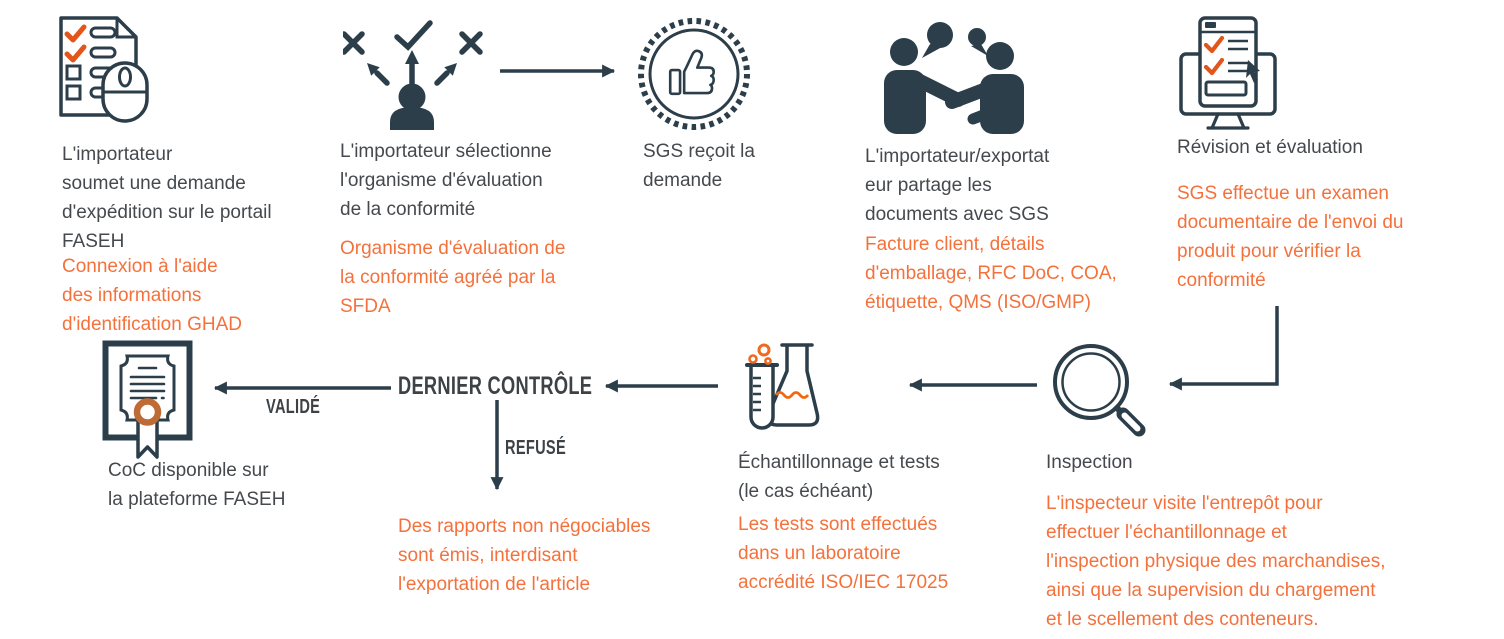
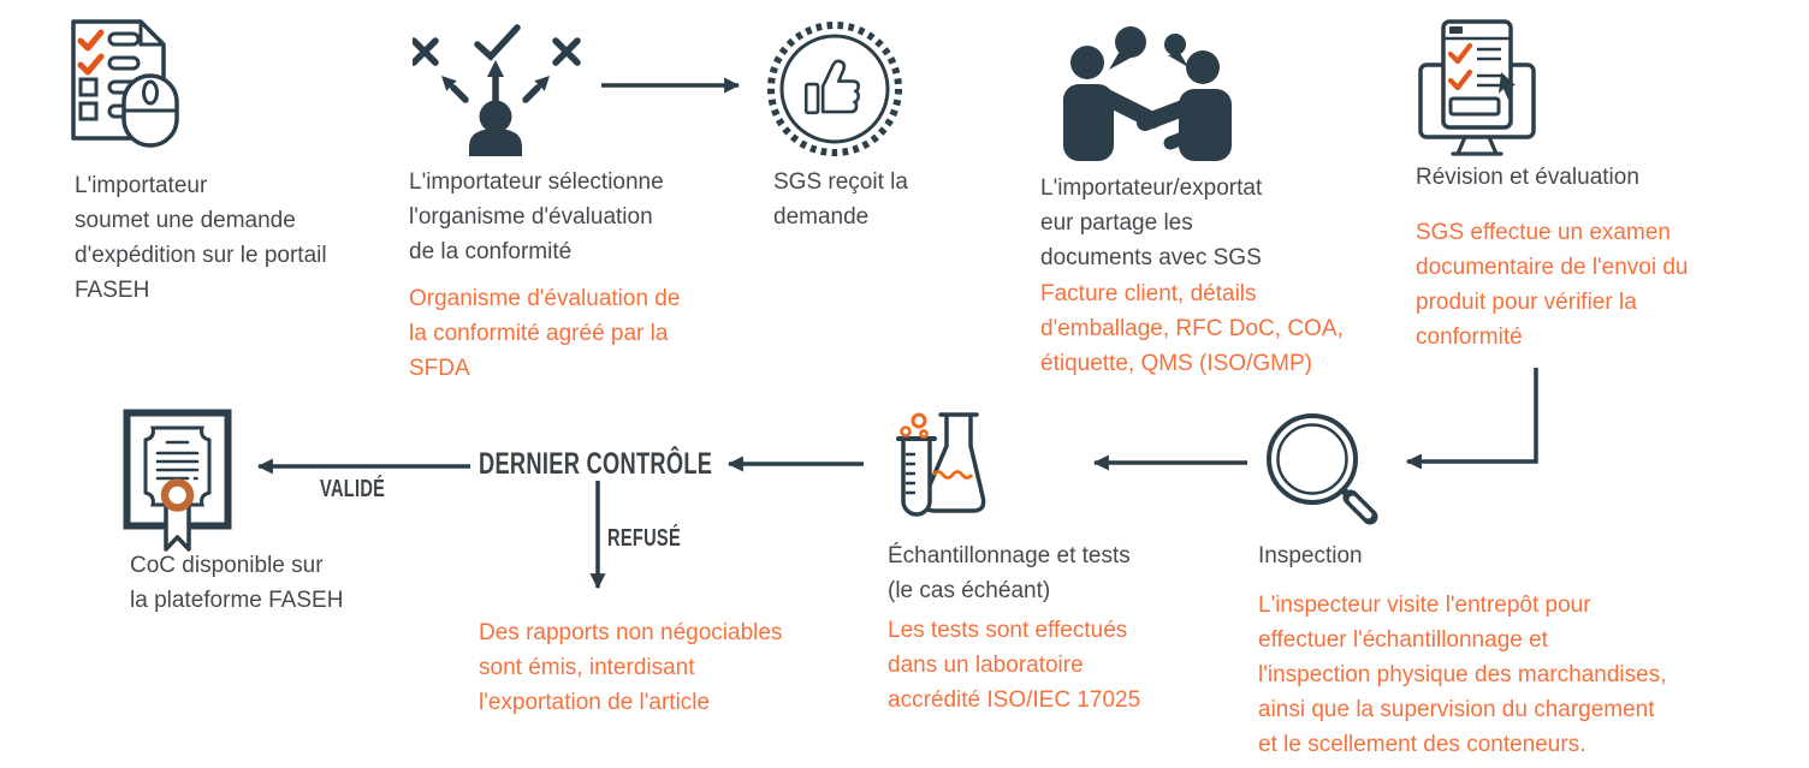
  L'importateur
  soumet une demande
  d'expédition sur le portail
  FASEH
- Connexion à l'aide
- des informations
- d'identification GHAD
  L'importateur sélectionne
  l'organisme d'évaluation
  de la conformité
  Organisme d'évaluation de
  la conformité agréé par la
  SFDA
  SGS reçoit la
  demande
  L'importateur/exportat
  eur partage les
  documents avec SGS
  Facture client, détails
  d'emballage, RFC DoC, COA,
  étiquette, QMS (ISO/GMP)
  Révision et évaluation
  SGS effectue un examen
  documentaire de l'envoi du
  produit pour vérifier la
  conformité
  Inspection
  L'inspecteur visite l'entrepôt pour
  effectuer l'échantillonnage et
  l'inspection physique des marchandises,
  ainsi que la supervision du chargement
  et le scellement des conteneurs.
  Échantillonnage et tests
  (le cas échéant)
  Les tests sont effectués
  dans un laboratoire
  accrédité ISO/IEC 17025
  DERNIER CONTRÔLE
  VALIDÉ
  REFUSÉ
  Des rapports non négociables
  sont émis, interdisant
  l'exportation de l'article
  CoC disponible sur
  la plateforme FASEH
